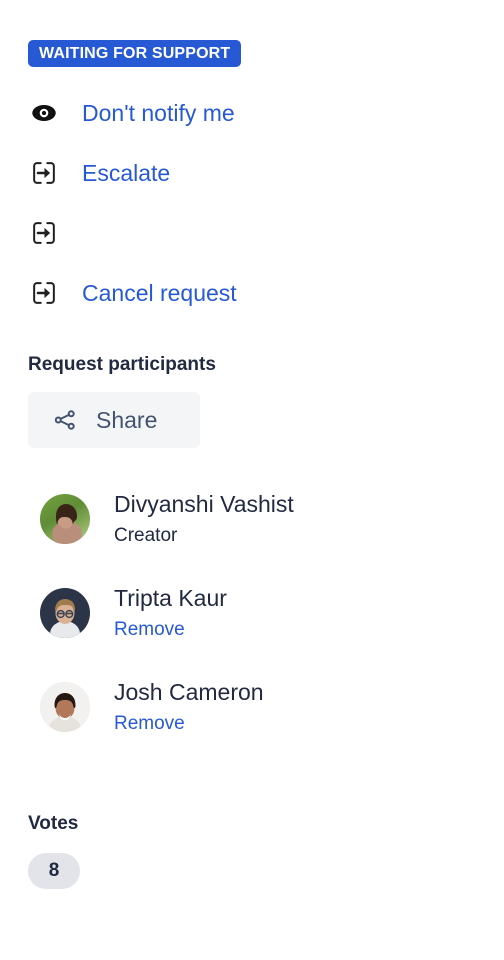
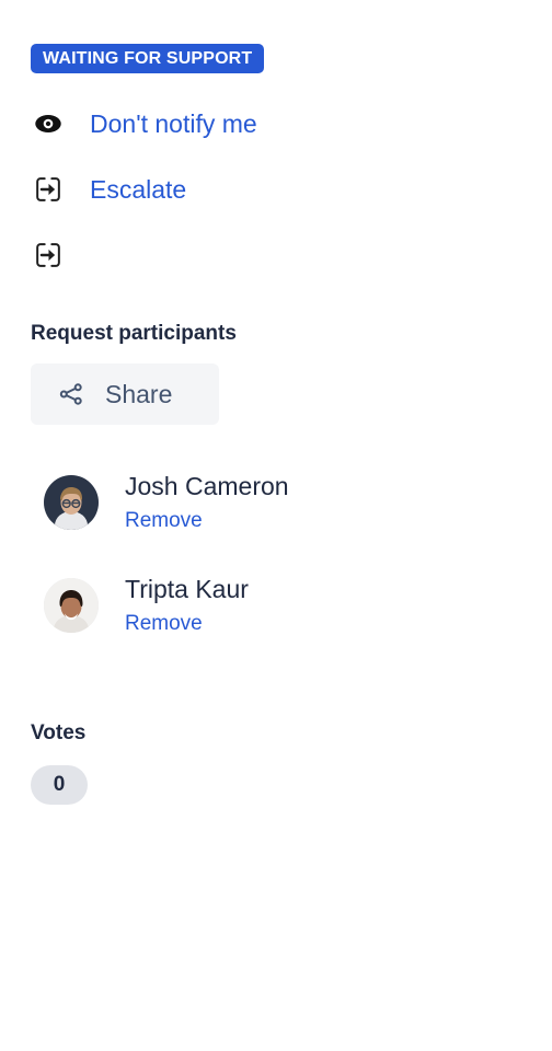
  WAITING FOR SUPPORT
  Don't notify me
  Escalate
- Cancel request
  Request participants
  Share
- Divyanshi Vashist
- Creator
- Tripta Kaur
+ Josh Cameron
  Remove
- Josh Cameron
+ Tripta Kaur
  Remove
  Votes
- 8
+ 0
